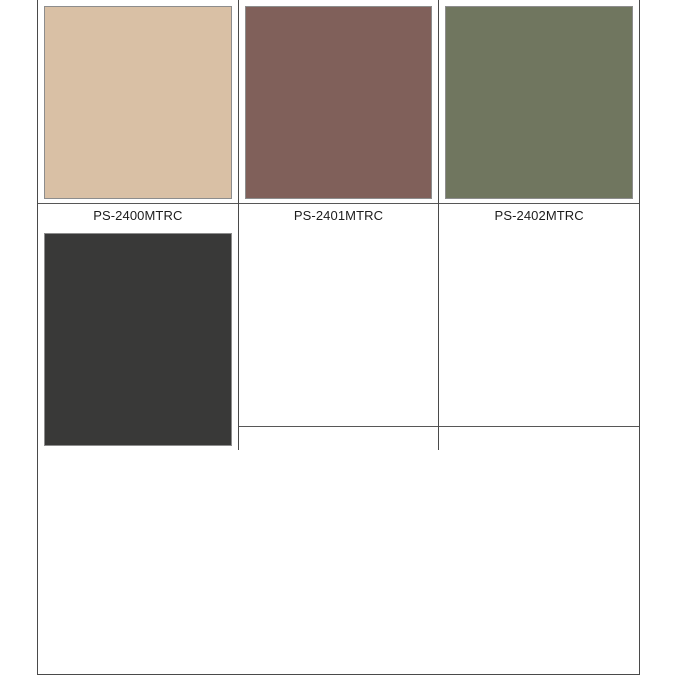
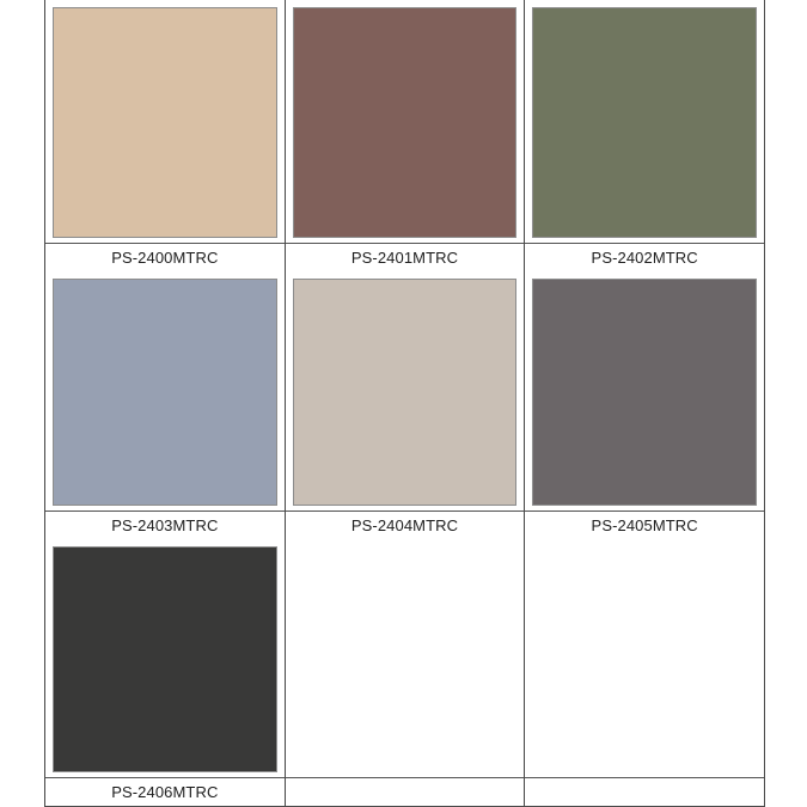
  PS-2400MTRC
  PS-2401MTRC
  PS-2402MTRC
+ PS-2403MTRC
+ PS-2404MTRC
+ PS-2405MTRC
+ PS-2406MTRC
